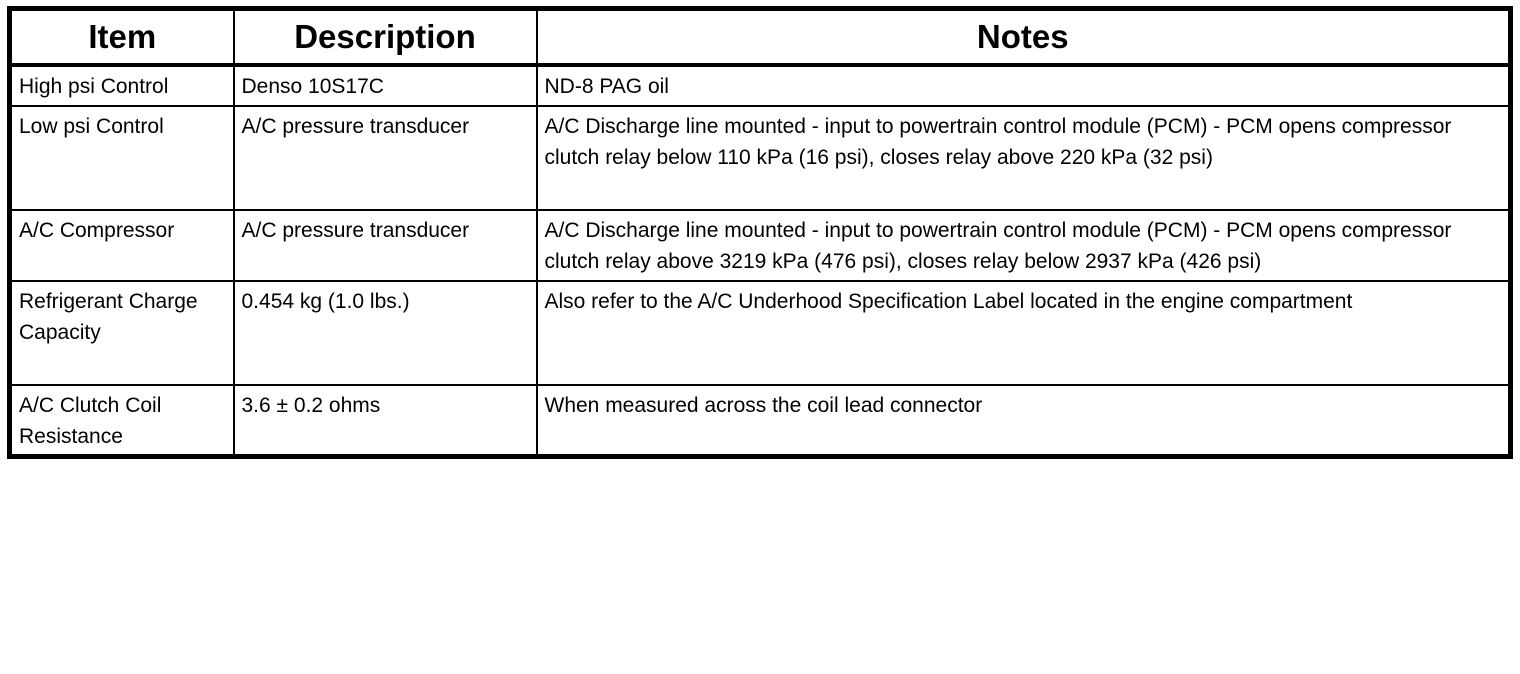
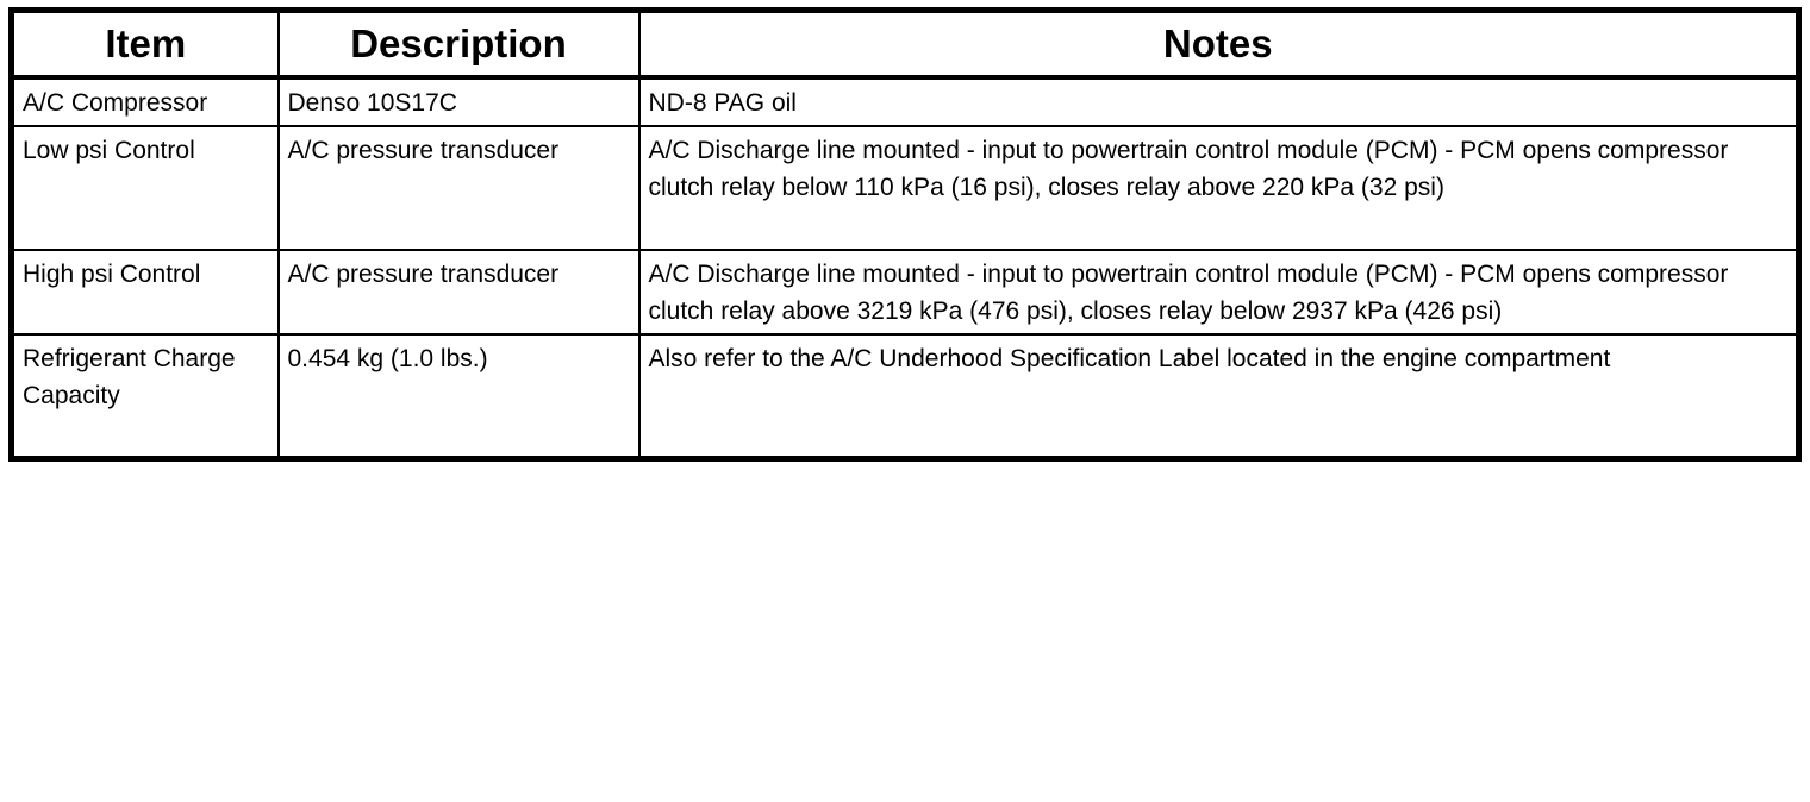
  Item	Description	Notes
- High psi Control	Denso 10S17C	ND-8 PAG oil
+ A/C Compressor	Denso 10S17C	ND-8 PAG oil
  Low psi Control	A/C pressure transducer	A/C Discharge line mounted - input to powertrain control module (PCM) - PCM opens compressor clutch relay below 110 kPa (16 psi), closes relay above 220 kPa (32 psi)
- A/C Compressor	A/C pressure transducer	A/C Discharge line mounted - input to powertrain control module (PCM) - PCM opens compressor clutch relay above 3219 kPa (476 psi), closes relay below 2937 kPa (426 psi)
+ High psi Control	A/C pressure transducer	A/C Discharge line mounted - input to powertrain control module (PCM) - PCM opens compressor clutch relay above 3219 kPa (476 psi), closes relay below 2937 kPa (426 psi)
  Refrigerant Charge Capacity	0.454 kg (1.0 lbs.)	Also refer to the A/C Underhood Specification Label located in the engine compartment
- A/C Clutch Coil Resistance	3.6 ± 0.2 ohms	When measured across the coil lead connector
